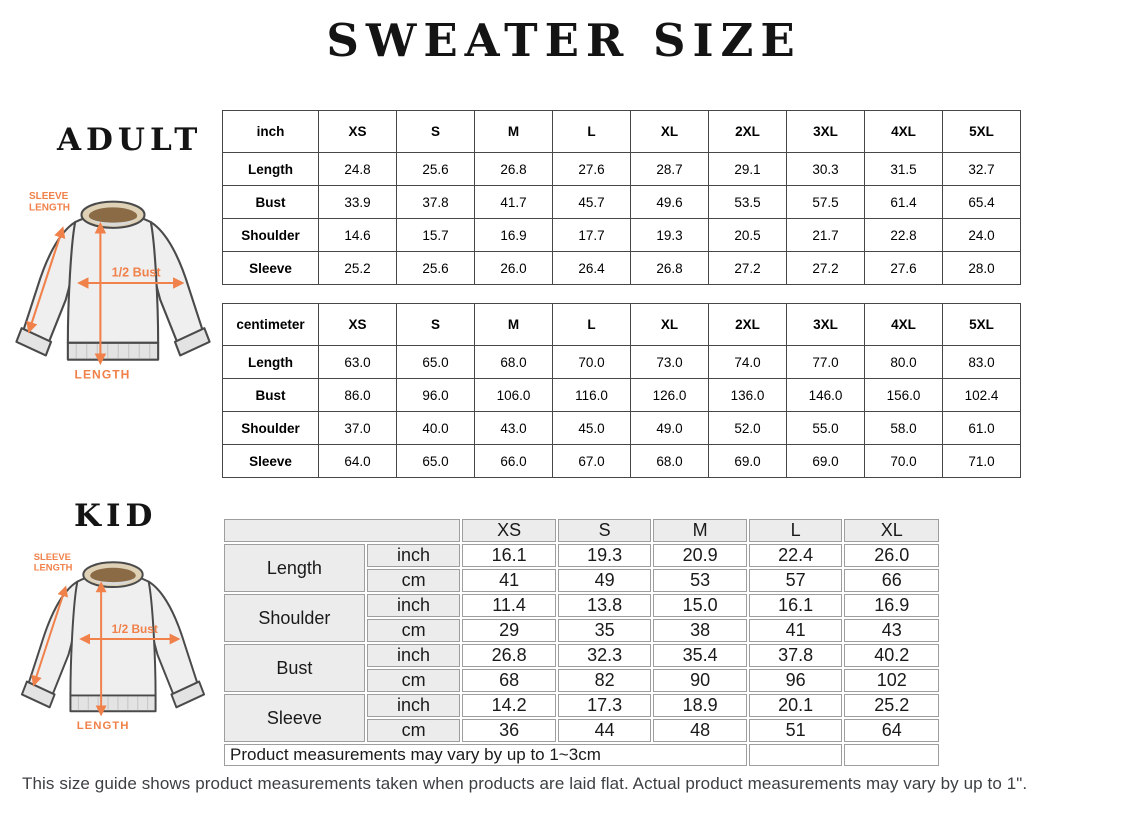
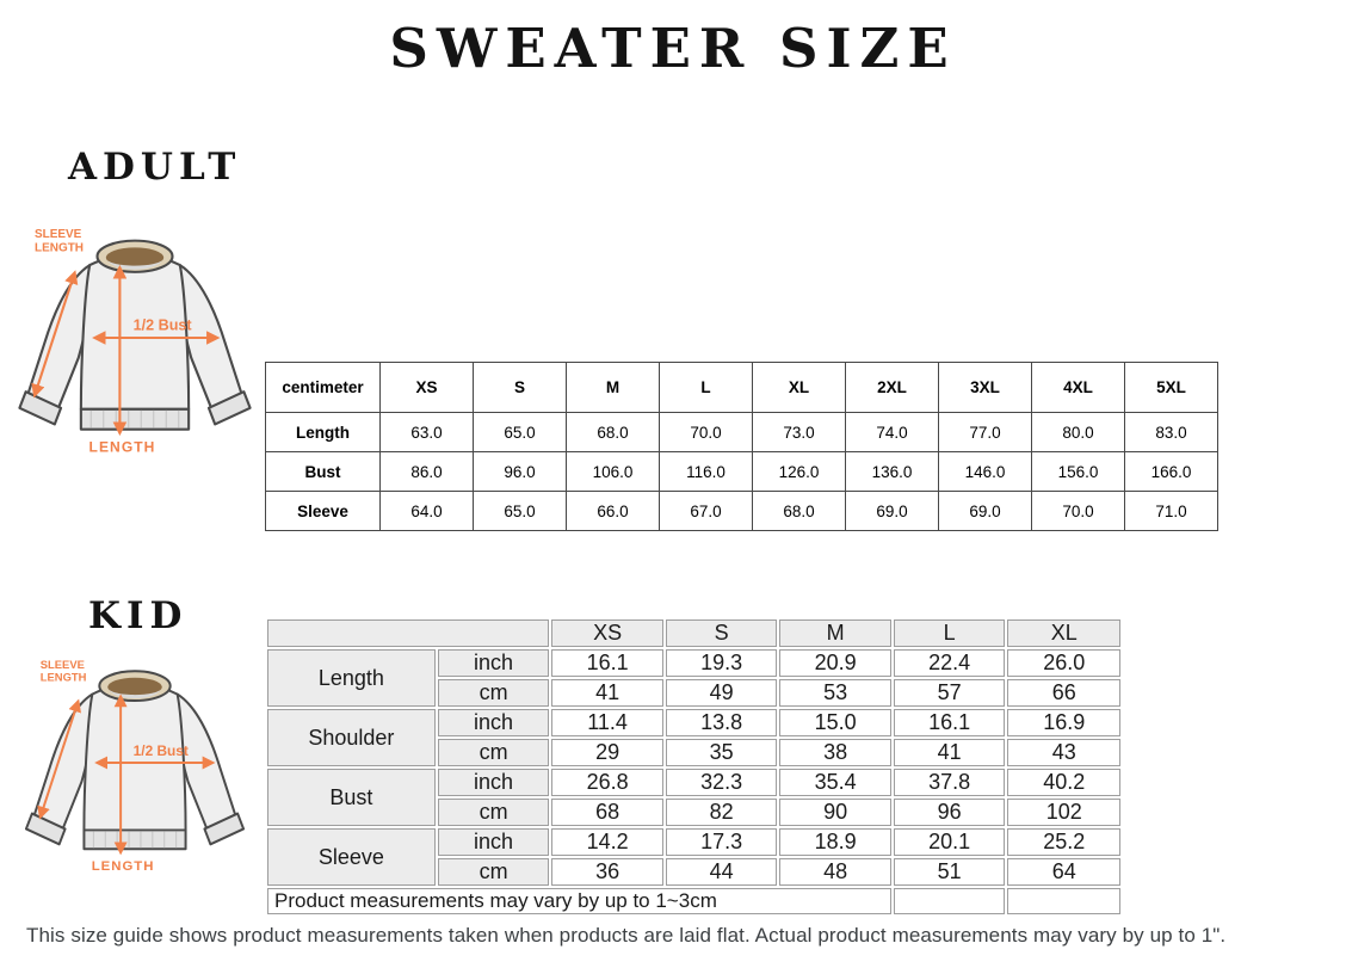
  SWEATER SIZE
  ADULT
  KID
  SLEEVE
  LENGTH
  1/2 Bust
  LENGTH
  SLEEVE
  LENGTH
  1/2 Bust
  LENGTH
- inch	XS	S	M	L	XL	2XL	3XL	4XL	5XL
- Length	24.8	25.6	26.8	27.6	28.7	29.1	30.3	31.5	32.7
- Bust	33.9	37.8	41.7	45.7	49.6	53.5	57.5	61.4	65.4
- Shoulder	14.6	15.7	16.9	17.7	19.3	20.5	21.7	22.8	24.0
- Sleeve	25.2	25.6	26.0	26.4	26.8	27.2	27.2	27.6	28.0
  centimeter	XS	S	M	L	XL	2XL	3XL	4XL	5XL
  Length	63.0	65.0	68.0	70.0	73.0	74.0	77.0	80.0	83.0
- Bust	86.0	96.0	106.0	116.0	126.0	136.0	146.0	156.0	102.4
+ Bust	86.0	96.0	106.0	116.0	126.0	136.0	146.0	156.0	166.0
- Shoulder	37.0	40.0	43.0	45.0	49.0	52.0	55.0	58.0	61.0
  Sleeve	64.0	65.0	66.0	67.0	68.0	69.0	69.0	70.0	71.0
  	XS	S	M	L	XL
  Length	inch	16.1	19.3	20.9	22.4	26.0
  cm	41	49	53	57	66
  Shoulder	inch	11.4	13.8	15.0	16.1	16.9
  cm	29	35	38	41	43
  Bust	inch	26.8	32.3	35.4	37.8	40.2
  cm	68	82	90	96	102
  Sleeve	inch	14.2	17.3	18.9	20.1	25.2
  cm	36	44	48	51	64
  Product measurements may vary by up to 1~3cm
  This size guide shows product measurements taken when products are laid flat. Actual product measurements may vary by up to 1".
